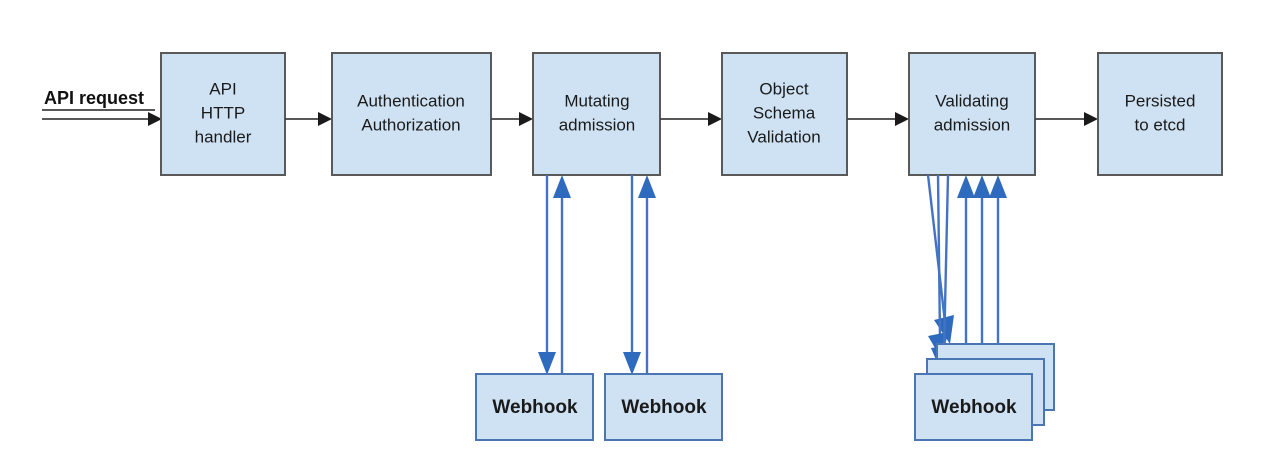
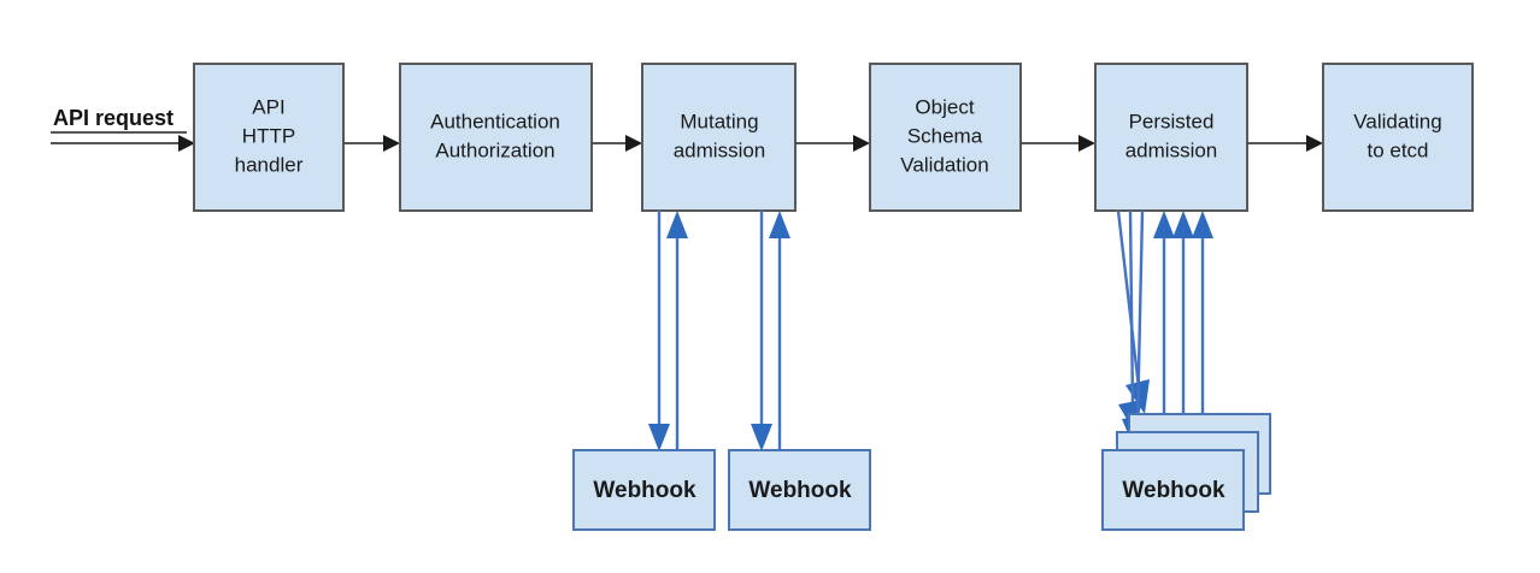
  API request
  API
  HTTP
  handler
  Authentication
  Authorization
  Mutating
  admission
  Object
  Schema
  Validation
- Validating
+ Persisted
  admission
- Persisted
+ Validating
  to etcd
  Webhook
  Webhook
  Webhook
